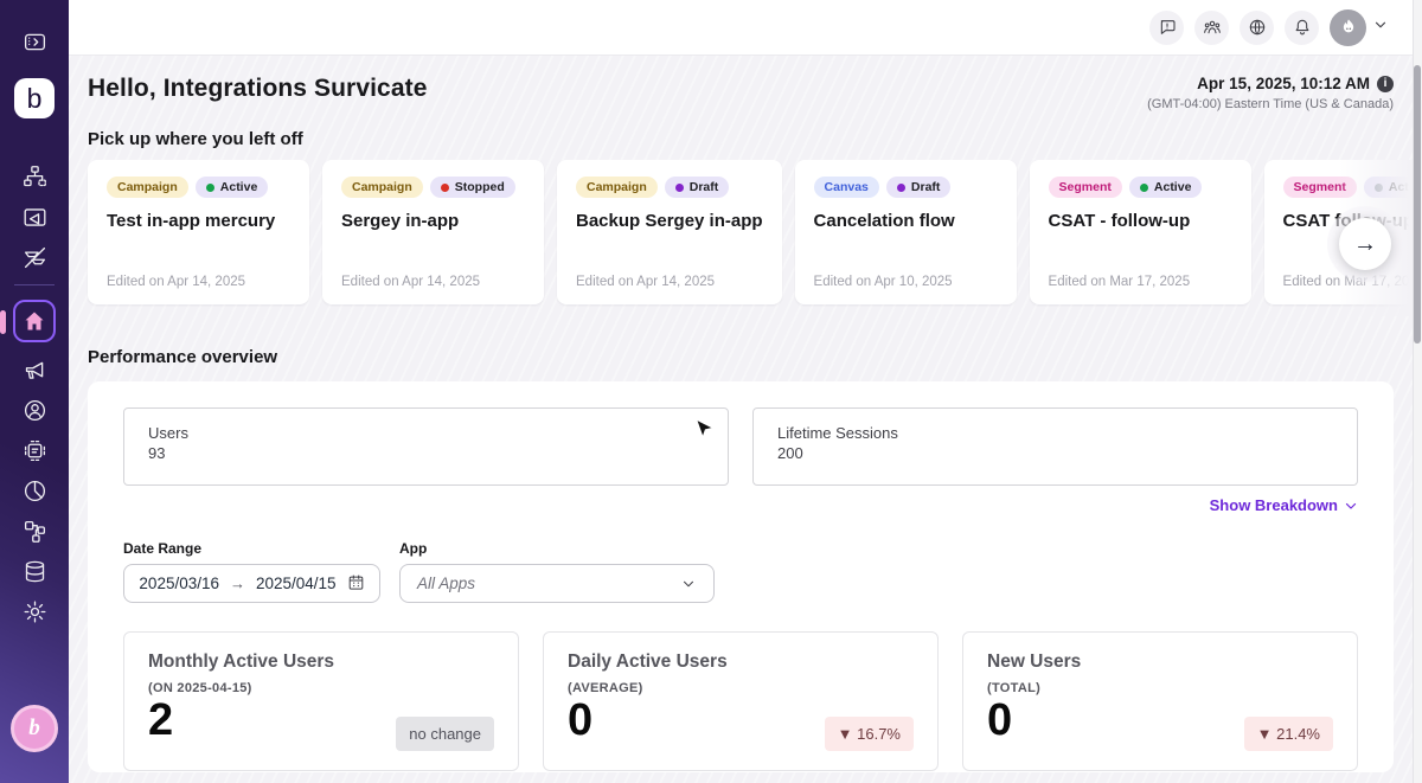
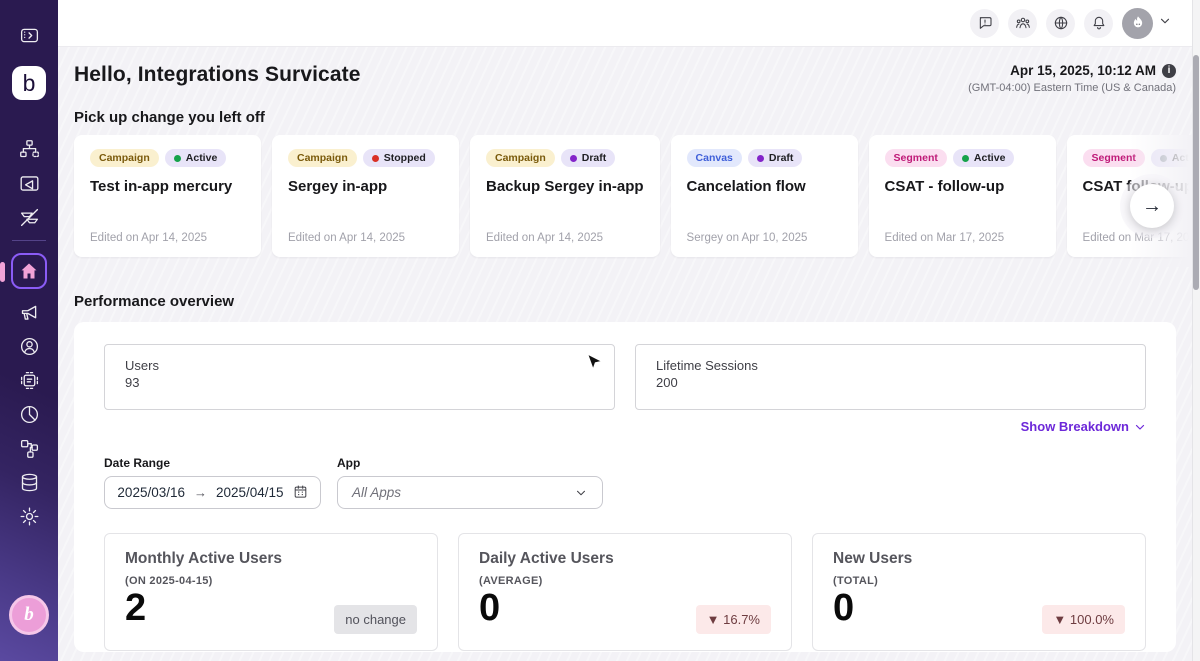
  b
  b
  Hello, Integrations Survicate
  Apr 15, 2025, 10:12 AM
  i
  (GMT-04:00) Eastern Time (US & Canada)
- Pick up where you left off
+ Pick up change you left off
  Campaign
  Active
  Test in-app mercury
  Edited on Apr 14, 2025
  Campaign
  Stopped
  Sergey in-app
  Edited on Apr 14, 2025
  Campaign
  Draft
  Backup Sergey in-app
  Edited on Apr 14, 2025
  Canvas
  Draft
  Cancelation flow
- Edited on Apr 10, 2025
+ Sergey on Apr 10, 2025
  Segment
  Active
  CSAT - follow-up
  Edited on Mar 17, 2025
  Segme
  →
  Performance overview
  Users
  93
  Lifetime Sessions
  200
  Show Breakdown
  Date Range
  2025/03/16
  →
  2025/04/15
  App
  All Apps
  Monthly Active Users
  (ON 2025-04-15)
  2
  no change
  Daily Active Users
  (AVERAGE)
  0
  ▼ 16.7%
  New Users
  (TOTAL)
  0
- ▼ 21.4%
+ ▼ 100.0%
